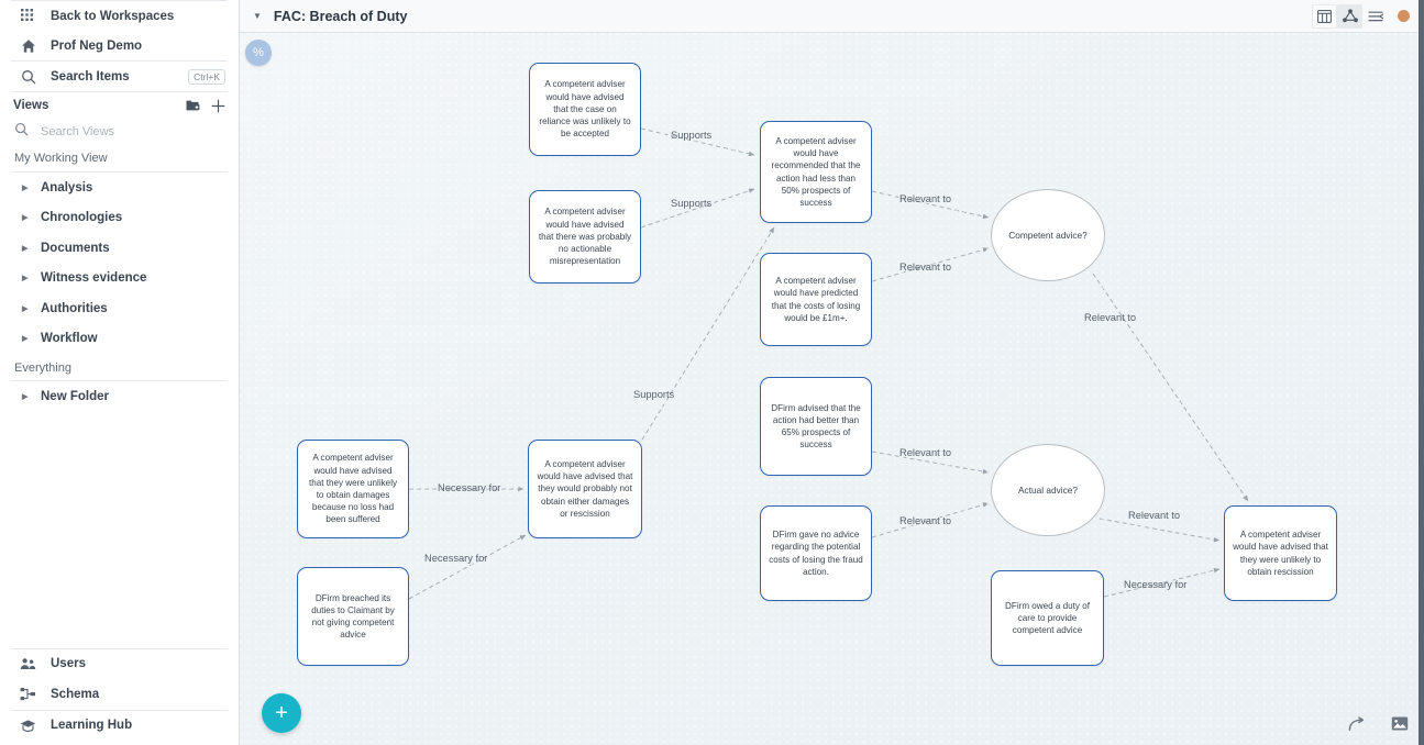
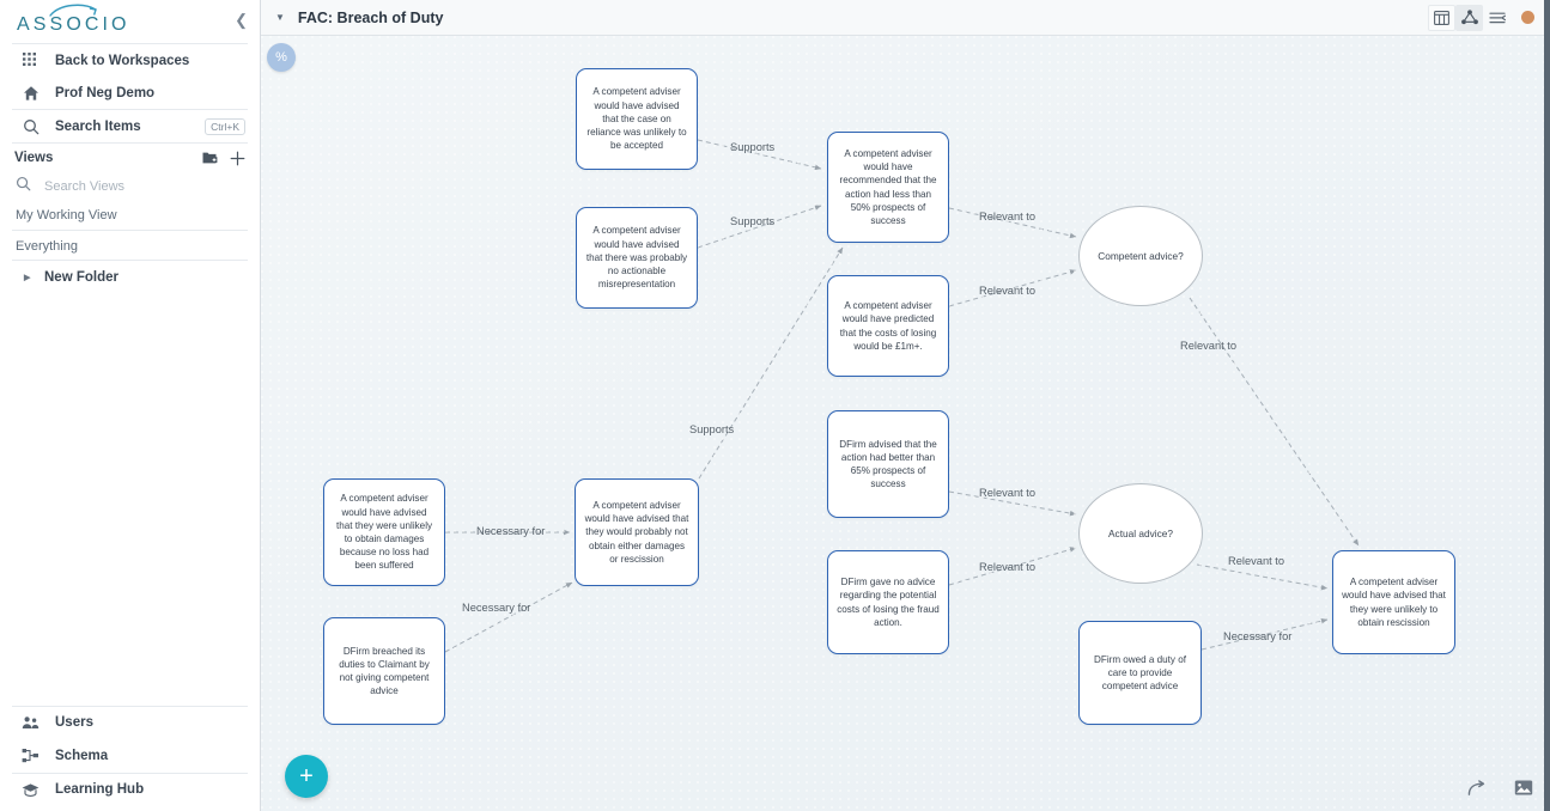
+ ASSOCIO
+ ❮
  Back to Workspaces
  Prof Neg Demo
  Search Items
  Ctrl+K
  Views
  Search Views
  My Working View
- Analysis
- Chronologies
- Documents
- Witness evidence
- Authorities
- Workflow
  Everything
  New Folder
  Users
  Schema
  Learning Hub
  ▼
  FAC: Breach of Duty
  %
  A competent adviser would have advised that the case on reliance was unlikely to be accepted
  A competent adviser would have advised that there was probably no actionable misrepresentation
  A competent adviser would have recommended that the action had less than 50% prospects of success
  A competent adviser would have predicted that the costs of losing would be £1m+.
  DFirm advised that the action had better than 65% prospects of success
  DFirm gave no advice regarding the potential costs of losing the fraud action.
  DFirm owed a duty of care to provide competent advice
  A competent adviser would have advised that they were unlikely to obtain damages because no loss had been suffered
  DFirm breached its duties to Claimant by not giving competent advice
  A competent adviser would have advised that they would probably not obtain either damages or rescission
  A competent adviser would have advised that they were unlikely to obtain rescission
  Competent advice?
  Actual advice?
  Supports
  Supports
  Supports
  Relevant to
  Relevant to
  Relevant to
  Relevant to
  Relevant to
  Relevant to
  Necessary for
  Necessary for
  Necessary for
  +
